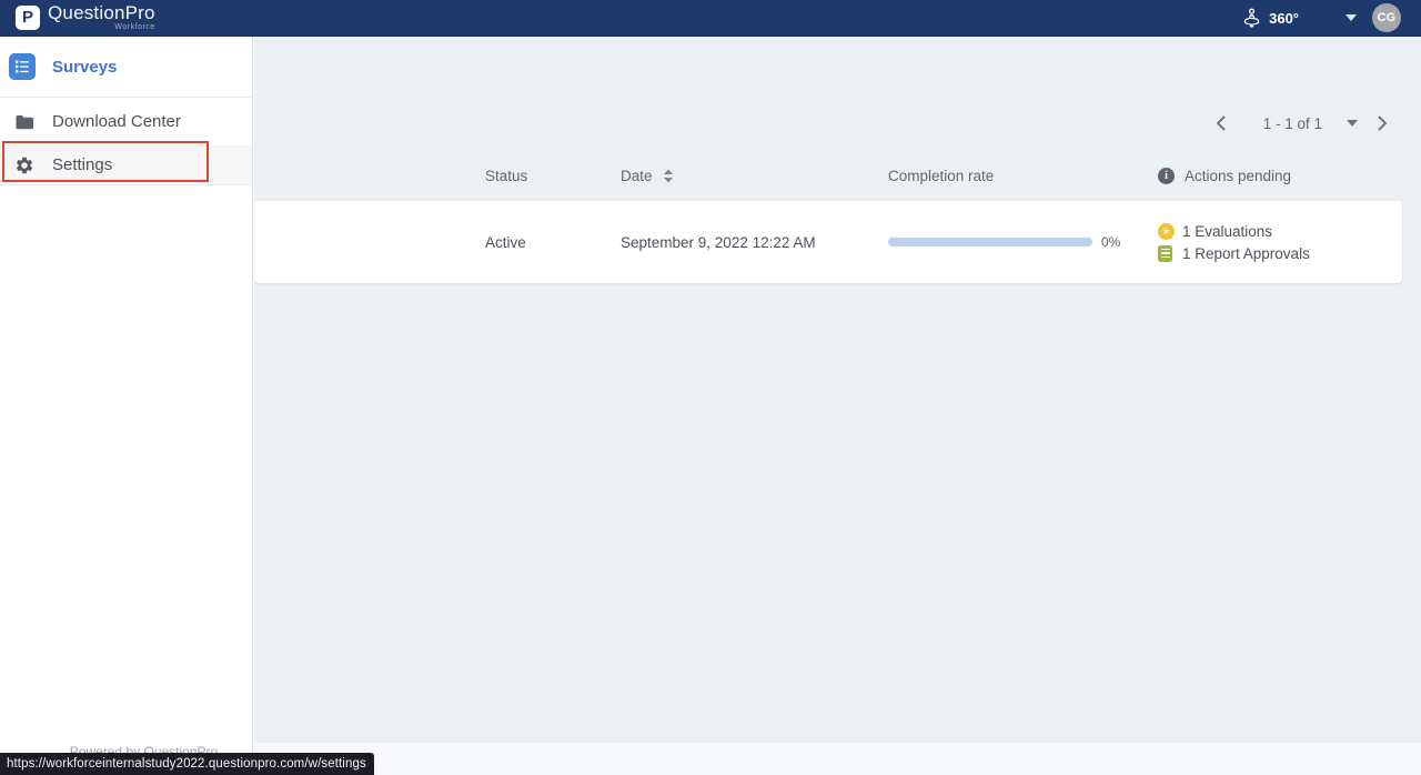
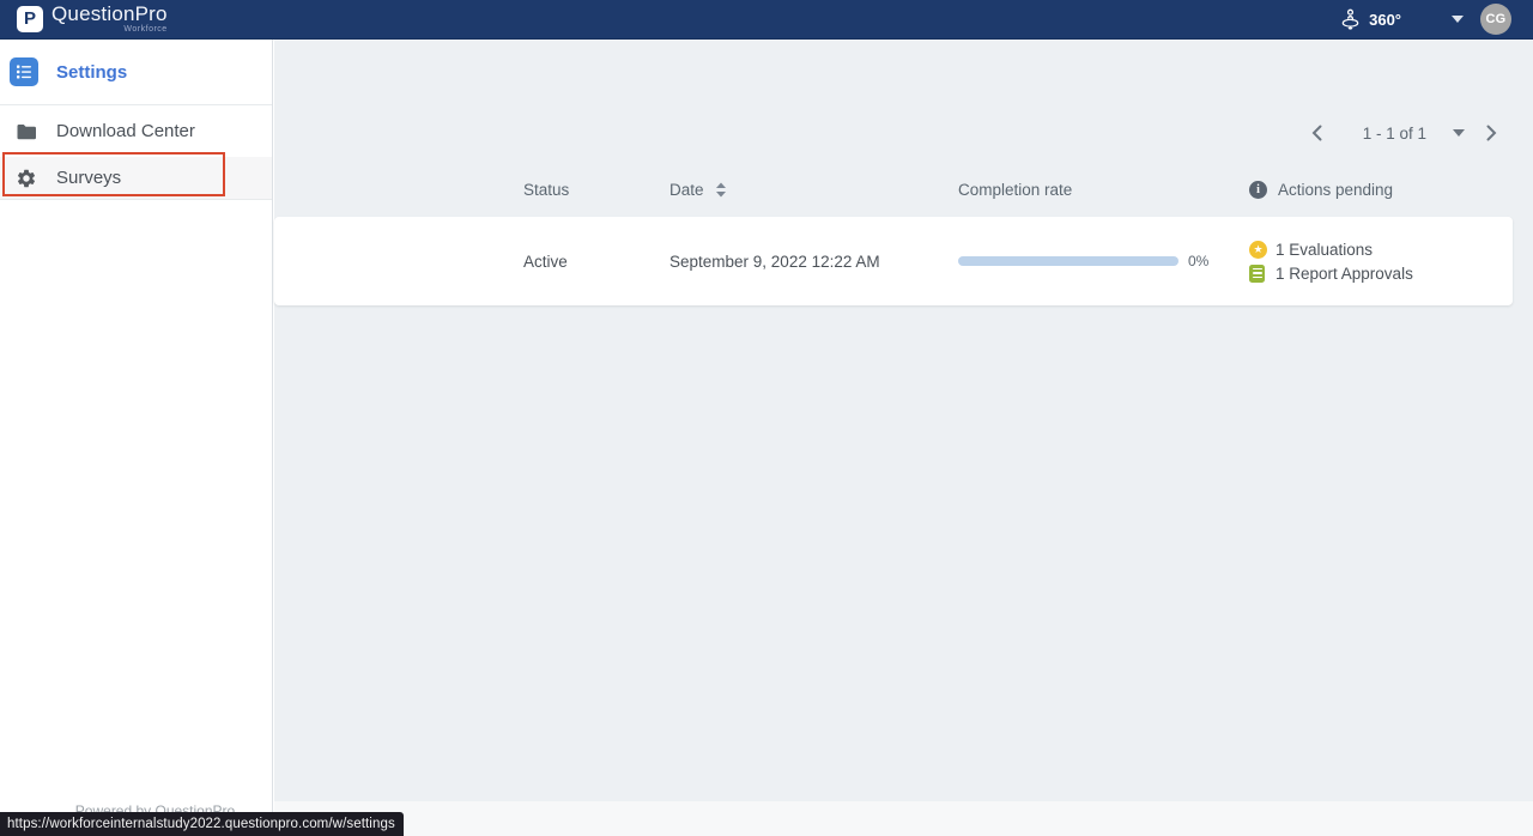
  P
  QuestionPro
  360°
  CG
- Surveys
+ Settings
  Download Center
- Settings
+ Surveys
  Powered by QuestionPro
  1 - 1 of 1
  Status
  Date
  Completion rate
  i
  Actions pending
  Active
  September 9, 2022 12:22 AM
  0%
  ★
  1 Evaluations
  1 Report Approvals
  https://workforceinternalstudy2022.questionpro.com/w/settings
